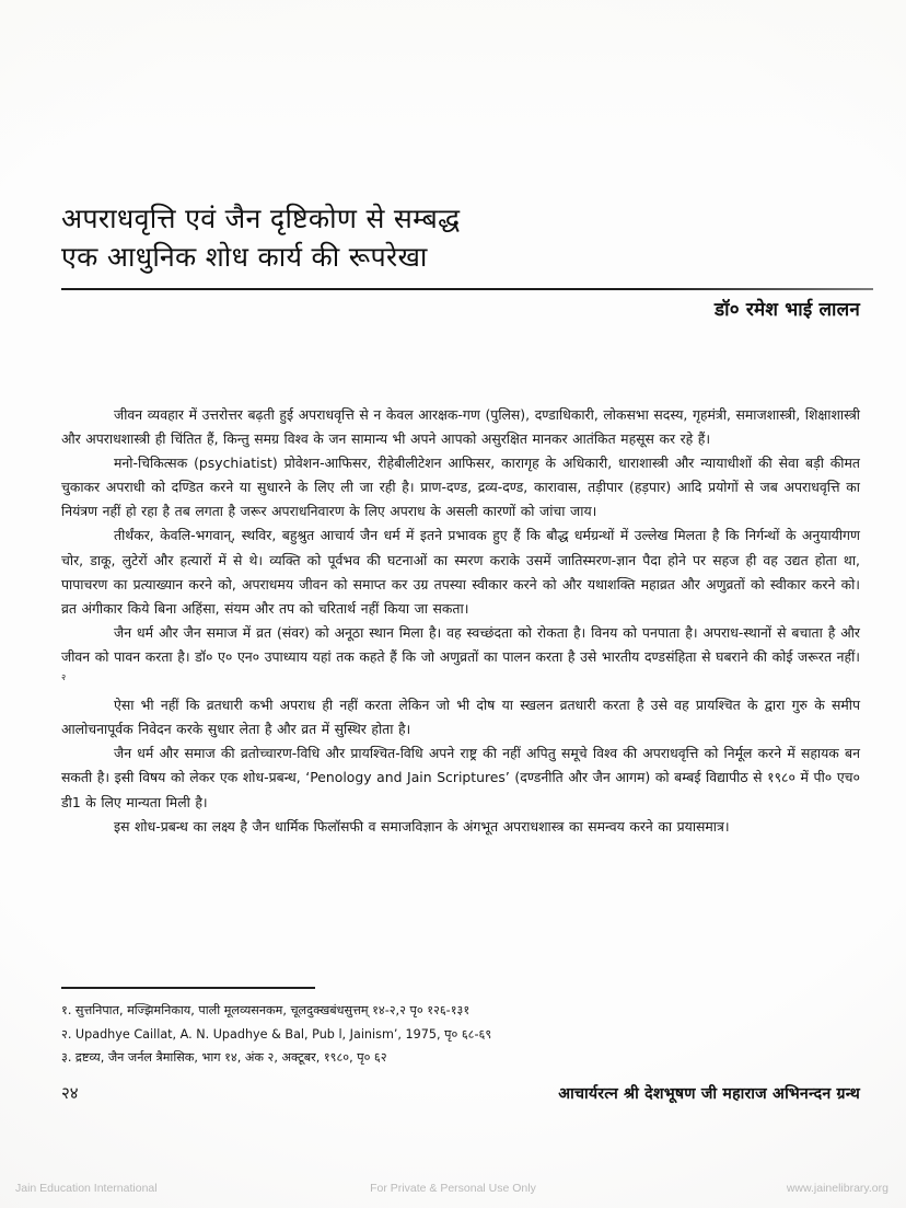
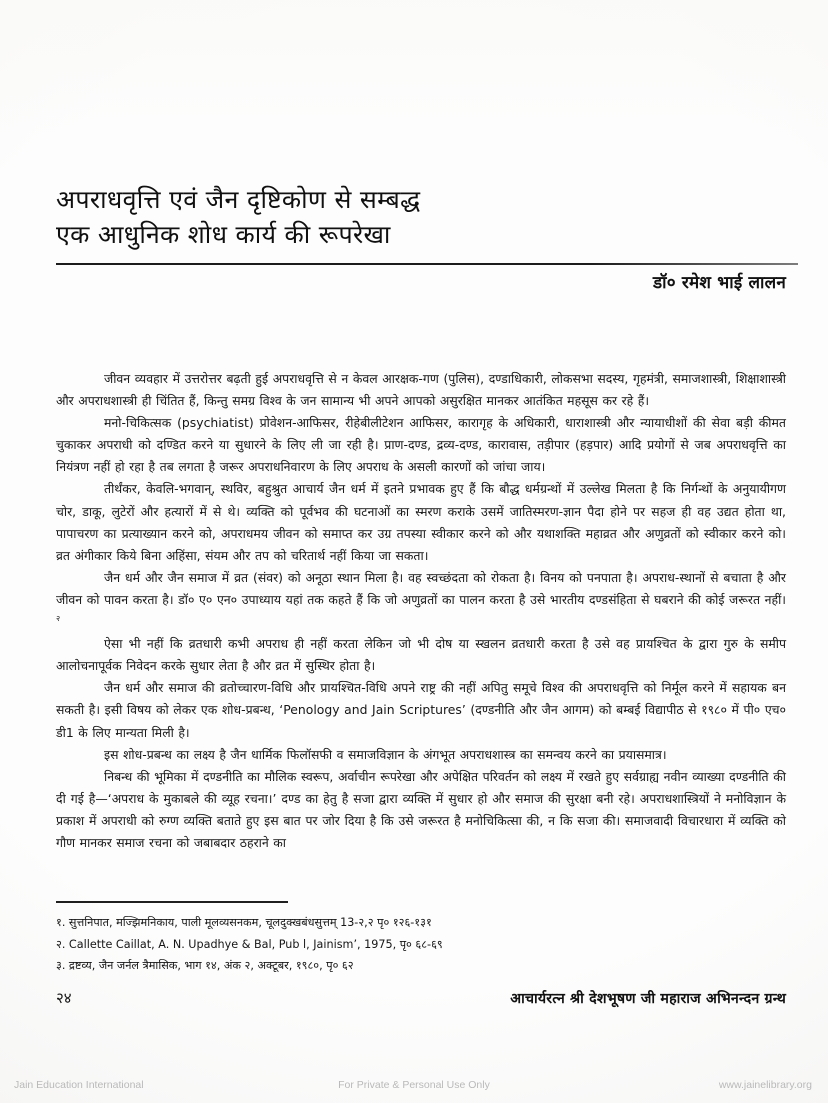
  अपराधवृत्ति एवं जैन दृष्टिकोण से सम्बद्ध
  एक आधुनिक शोध कार्य की रूपरेखा
  डॉ० रमेश भाई लालन
  जीवन व्यवहार में उत्तरोत्तर बढ़ती हुई अपराधवृत्ति से न केवल आरक्षक-गण (पुलिस), दण्डाधिकारी, लोकसभा सदस्य, गृहमंत्री, समाजशास्त्री, शिक्षाशास्त्री और अपराधशास्त्री ही चिंतित हैं, किन्तु समग्र विश्व के जन सामान्य भी अपने आपको असुरक्षित मानकर आतंकित महसूस कर रहे हैं।
  मनो-चिकित्सक (psychiatist) प्रोवेशन-आफिसर, रीहेबीलीटेशन आफिसर, कारागृह के अधिकारी, धाराशास्त्री और न्यायाधीशों की सेवा बड़ी कीमत चुकाकर अपराधी को दण्डित करने या सुधारने के लिए ली जा रही है। प्राण-दण्ड, द्रव्य-दण्ड, कारावास, तड़ीपार (हड़पार) आदि प्रयोगों से जब अपराधवृत्ति का नियंत्रण नहीं हो रहा है तब लगता है जरूर अपराधनिवारण के लिए अपराध के असली कारणों को जांचा जाय।
  तीर्थंकर, केवलि-भगवान्, स्थविर, बहुश्रुत आचार्य जैन धर्म में इतने प्रभावक हुए हैं कि बौद्ध धर्मग्रन्थों में उल्लेख मिलता है कि निर्गन्थों के अनुयायीगण चोर, डाकू, लुटेरों और हत्यारों में से थे। व्यक्ति को पूर्वभव की घटनाओं का स्मरण कराके उसमें जातिस्मरण-ज्ञान पैदा होने पर सहज ही वह उद्यत होता था, पापाचरण का प्रत्याख्यान करने को, अपराधमय जीवन को समाप्त कर उग्र तपस्या स्वीकार करने को और यथाशक्ति महाव्रत और अणुव्रतों को स्वीकार करने को। व्रत अंगीकार किये बिना अहिंसा, संयम और तप को चरितार्थ नहीं किया जा सकता।
  जैन धर्म और जैन समाज में व्रत (संवर) को अनूठा स्थान मिला है। वह स्वच्छंदता को रोकता है। विनय को पनपाता है। अपराध-स्थानों से बचाता है और जीवन को पावन करता है। डॉ० ए० एन० उपाध्याय यहां तक कहते हैं कि जो अणुव्रतों का पालन करता है उसे भारतीय दण्डसंहिता से घबराने की कोई जरूरत नहीं।२
  ऐसा भी नहीं कि व्रतधारी कभी अपराध ही नहीं करता लेकिन जो भी दोष या स्खलन व्रतधारी करता है उसे वह प्रायश्चित के द्वारा गुरु के समीप आलोचनापूर्वक निवेदन करके सुधार लेता है और व्रत में सुस्थिर होता है।
  जैन धर्म और समाज की व्रतोच्चारण-विधि और प्रायश्चित-विधि अपने राष्ट्र की नहीं अपितु समूचे विश्व की अपराधवृत्ति को निर्मूल करने में सहायक बन सकती है। इसी विषय को लेकर एक शोध-प्रबन्ध, ‘Penology and Jain Scriptures’ (दण्डनीति और जैन आगम) को बम्बई विद्यापीठ से १९८० में पी० एच० डी1 के लिए मान्यता मिली है।
  इस शोध-प्रबन्ध का लक्ष्य है जैन धार्मिक फिलॉसफी व समाजविज्ञान के अंगभूत अपराधशास्त्र का समन्वय करने का प्रयासमात्र।
+ निबन्ध की भूमिका में दण्डनीति का मौलिक स्वरूप, अर्वाचीन रूपरेखा और अपेक्षित परिवर्तन को लक्ष्य में रखते हुए सर्वग्राह्य नवीन व्याख्या दण्डनीति की दी गई है—‘अपराध के मुकाबले की व्यूह रचना।’ दण्ड का हेतु है सजा द्वारा व्यक्ति में सुधार हो और समाज की सुरक्षा बनी रहे। अपराधशास्त्रियों ने मनोविज्ञान के प्रकाश में अपराधी को रुग्ण व्यक्ति बताते हुए इस बात पर जोर दिया है कि उसे जरूरत है मनोचिकित्सा की, न कि सजा की। समाजवादी विचारधारा में व्यक्ति को गौण मानकर समाज रचना को जबाबदार ठहराने का
- १. सुत्तनिपात, मज्झिमनिकाय, पाली मूलव्यसनकम, चूलदुक्खबंधसुत्तम् १४-२,२ पृ० १२६-१३१
+ १. सुत्तनिपात, मज्झिमनिकाय, पाली मूलव्यसनकम, चूलदुक्खबंधसुत्तम् 13-२,२ पृ० १२६-१३१
- २. Upadhye Caillat, A. N. Upadhye & Bal, Pub l, Jainism’, 1975, पृ० ६८-६९
+ २. Callette Caillat, A. N. Upadhye & Bal, Pub l, Jainism’, 1975, पृ० ६८-६९
  ३. द्रष्टव्य, जैन जर्नल त्रैमासिक, भाग १४, अंक २, अक्टूबर, १९८०, पृ० ६२
  २४
  आचार्यरत्न श्री देशभूषण जी महाराज अभिनन्दन ग्रन्थ
  Jain Education International
  For Private & Personal Use Only
  www.jainelibrary.org
